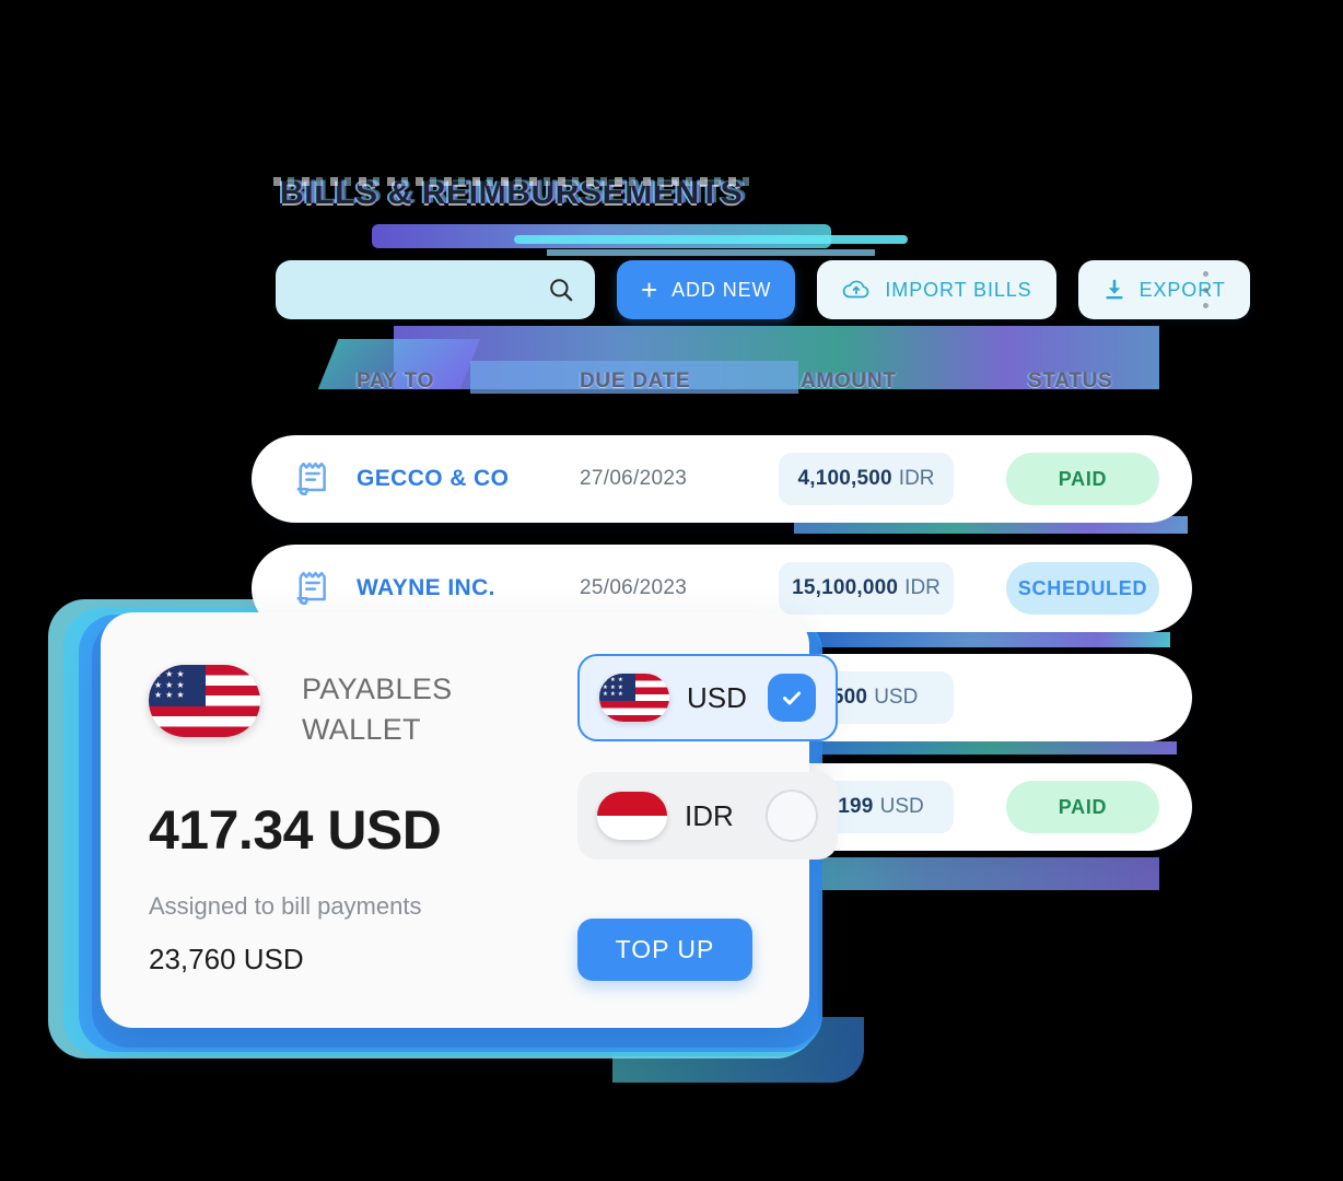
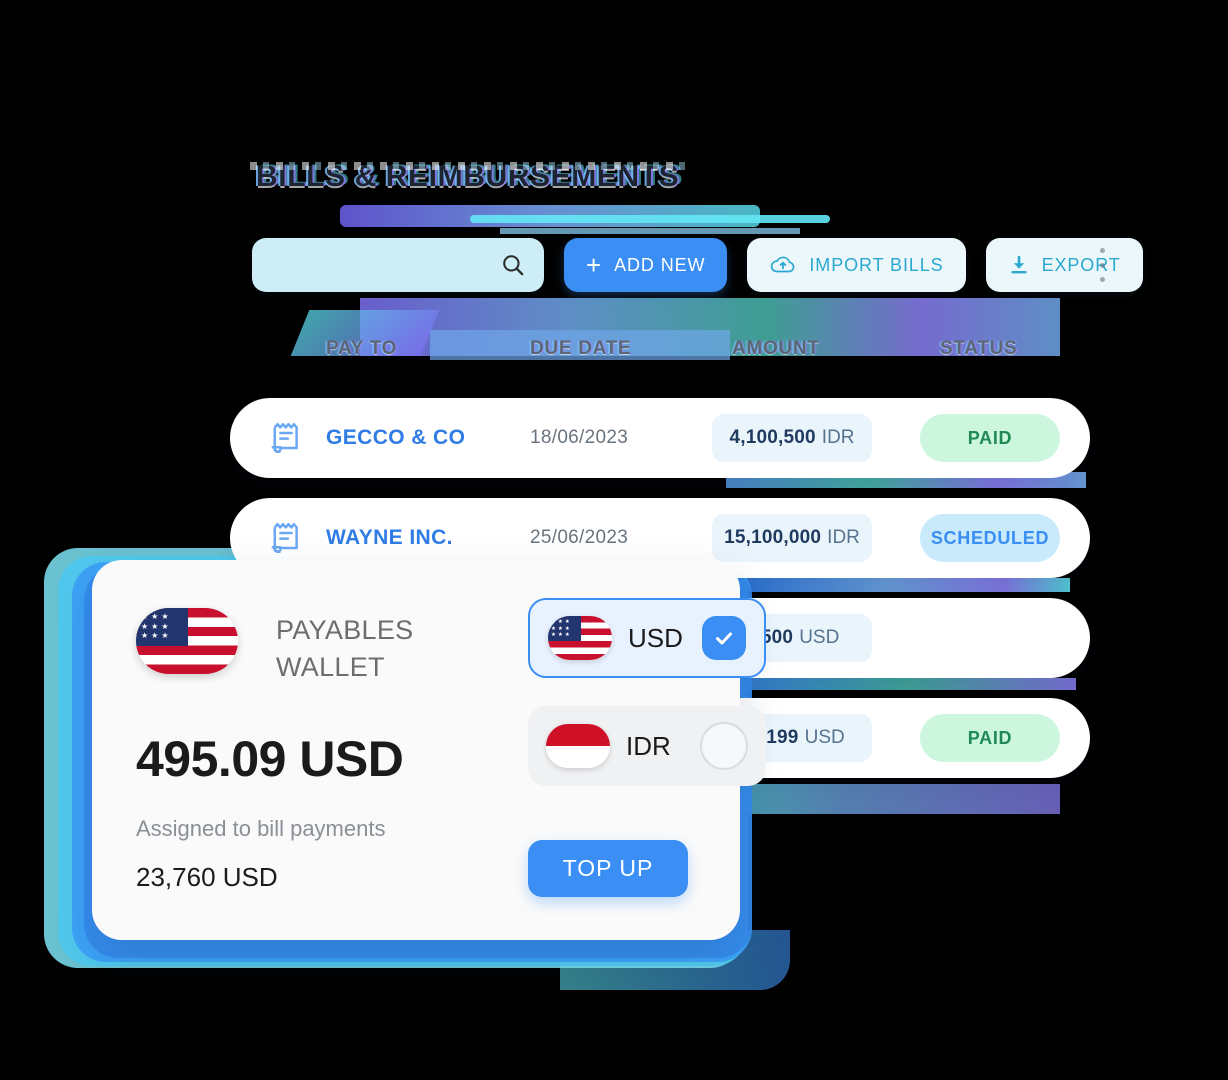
  BILLS & REIMBURSEMENTS
  +
  ADD NEW
  IMPORT BILLS
  EXPORT
  PAY TO
  DUE DATE
  AMOUNT
  STATUS
  GECCO & CO
- 27/06/2023
+ 18/06/2023
  4,100,500
  IDR
  PAID
  WAYNE INC.
  25/06/2023
  15,100,000
  IDR
  SCHEDULED
  USD
  USD
  PAID
  ★★★
  ★★★
  ★★★
  PAYABLES WALLET
- 417.34 USD
+ 495.09 USD
  Assigned to bill payments
  23,760 USD
  USD
  IDR
  TOP UP
